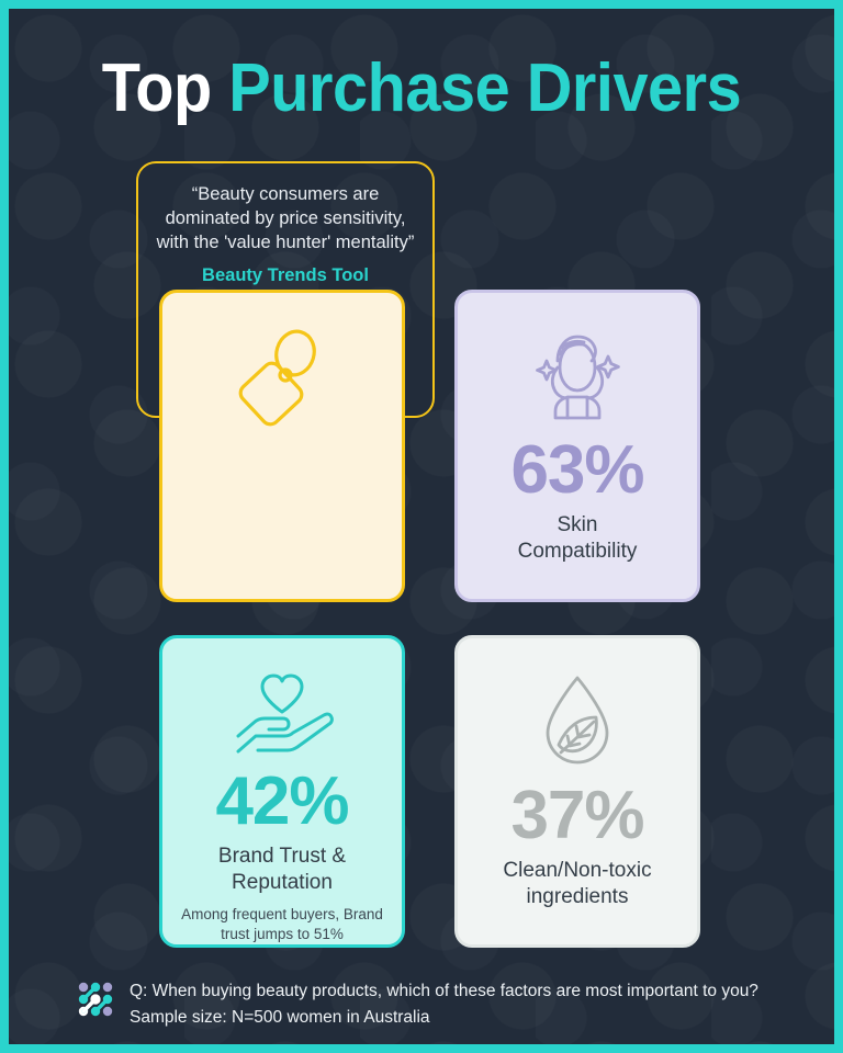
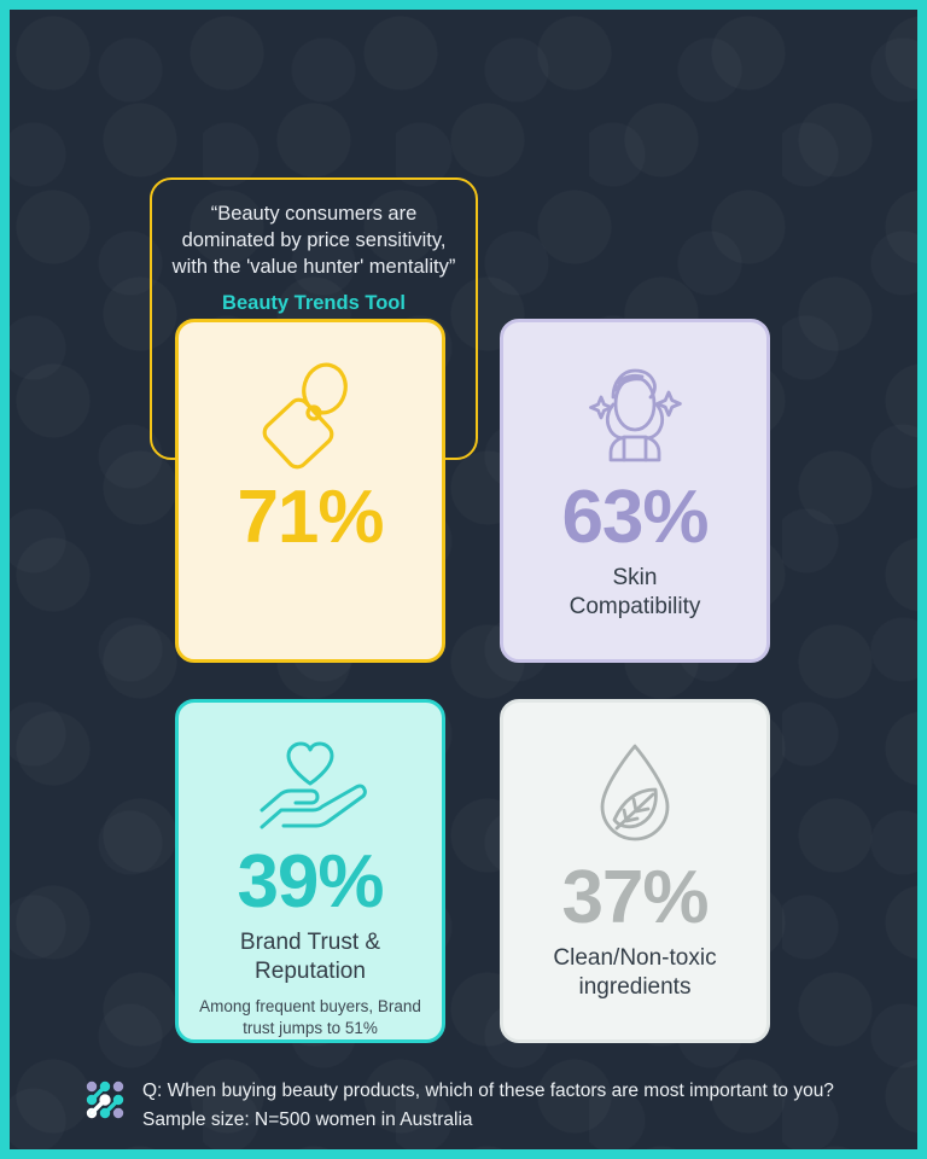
- Top Purchase Drivers
  “Beauty consumers are
  dominated by price sensitivity,
  with the 'value hunter' mentality”
  Beauty Trends Tool
+ 71%
  63%
  Skin
  Compatibility
- 42%
+ 39%
  Brand Trust &
  Reputation
  Among frequent buyers, Brand
  trust jumps to 51%
  37%
  Clean/Non-toxic
  ingredients
  Q: When buying beauty products, which of these factors are most important to you?
  Sample size: N=500 women in Australia
